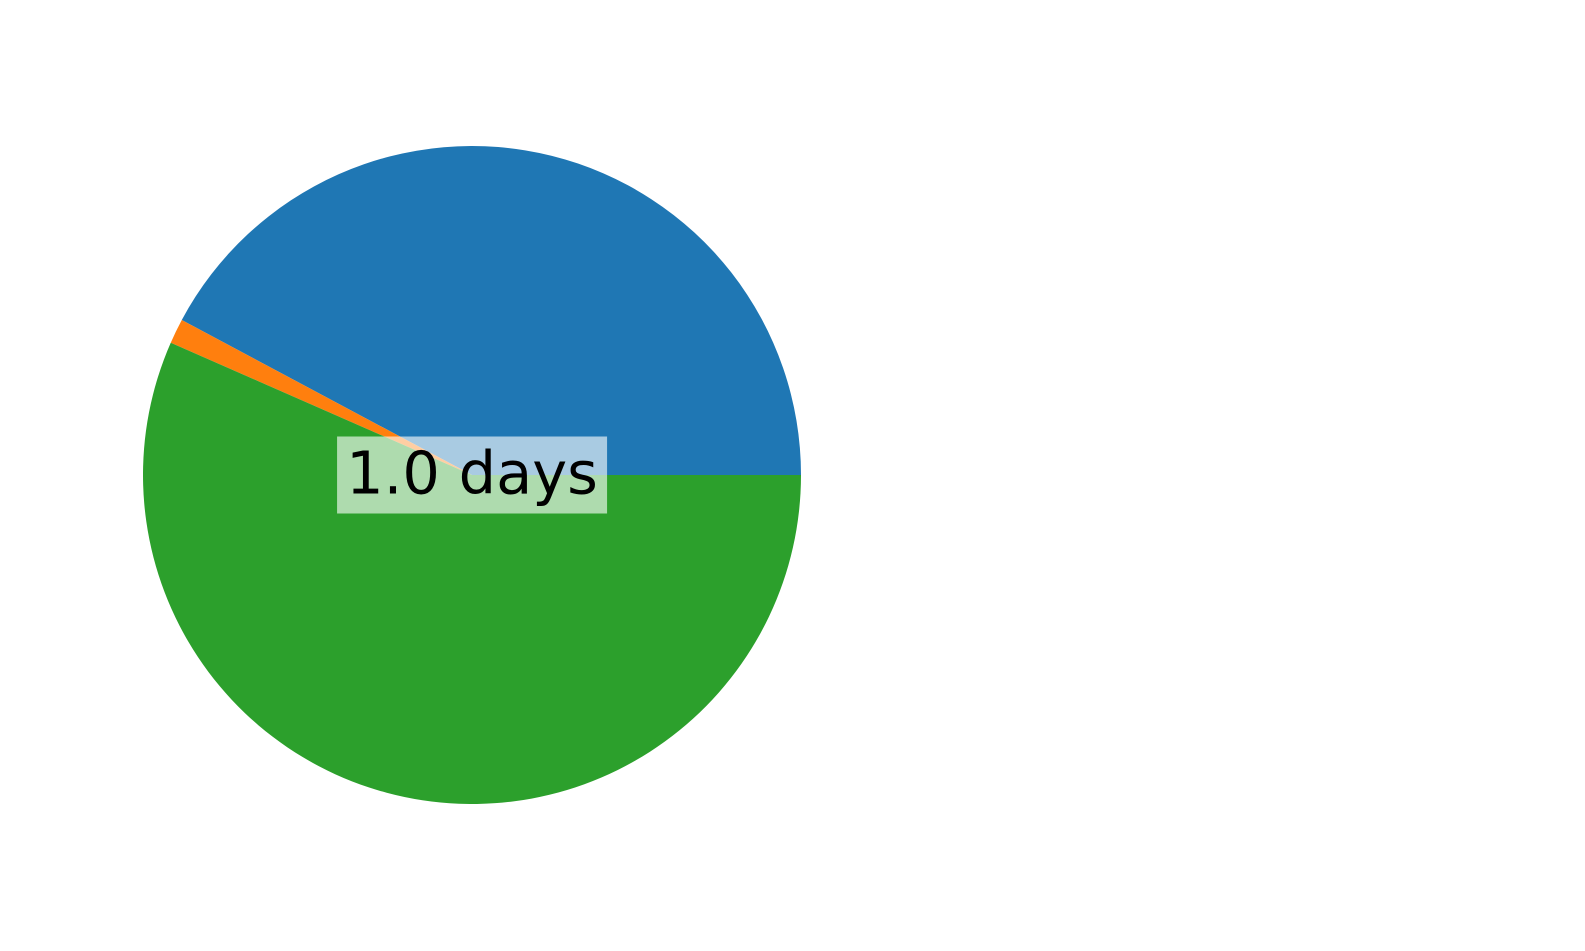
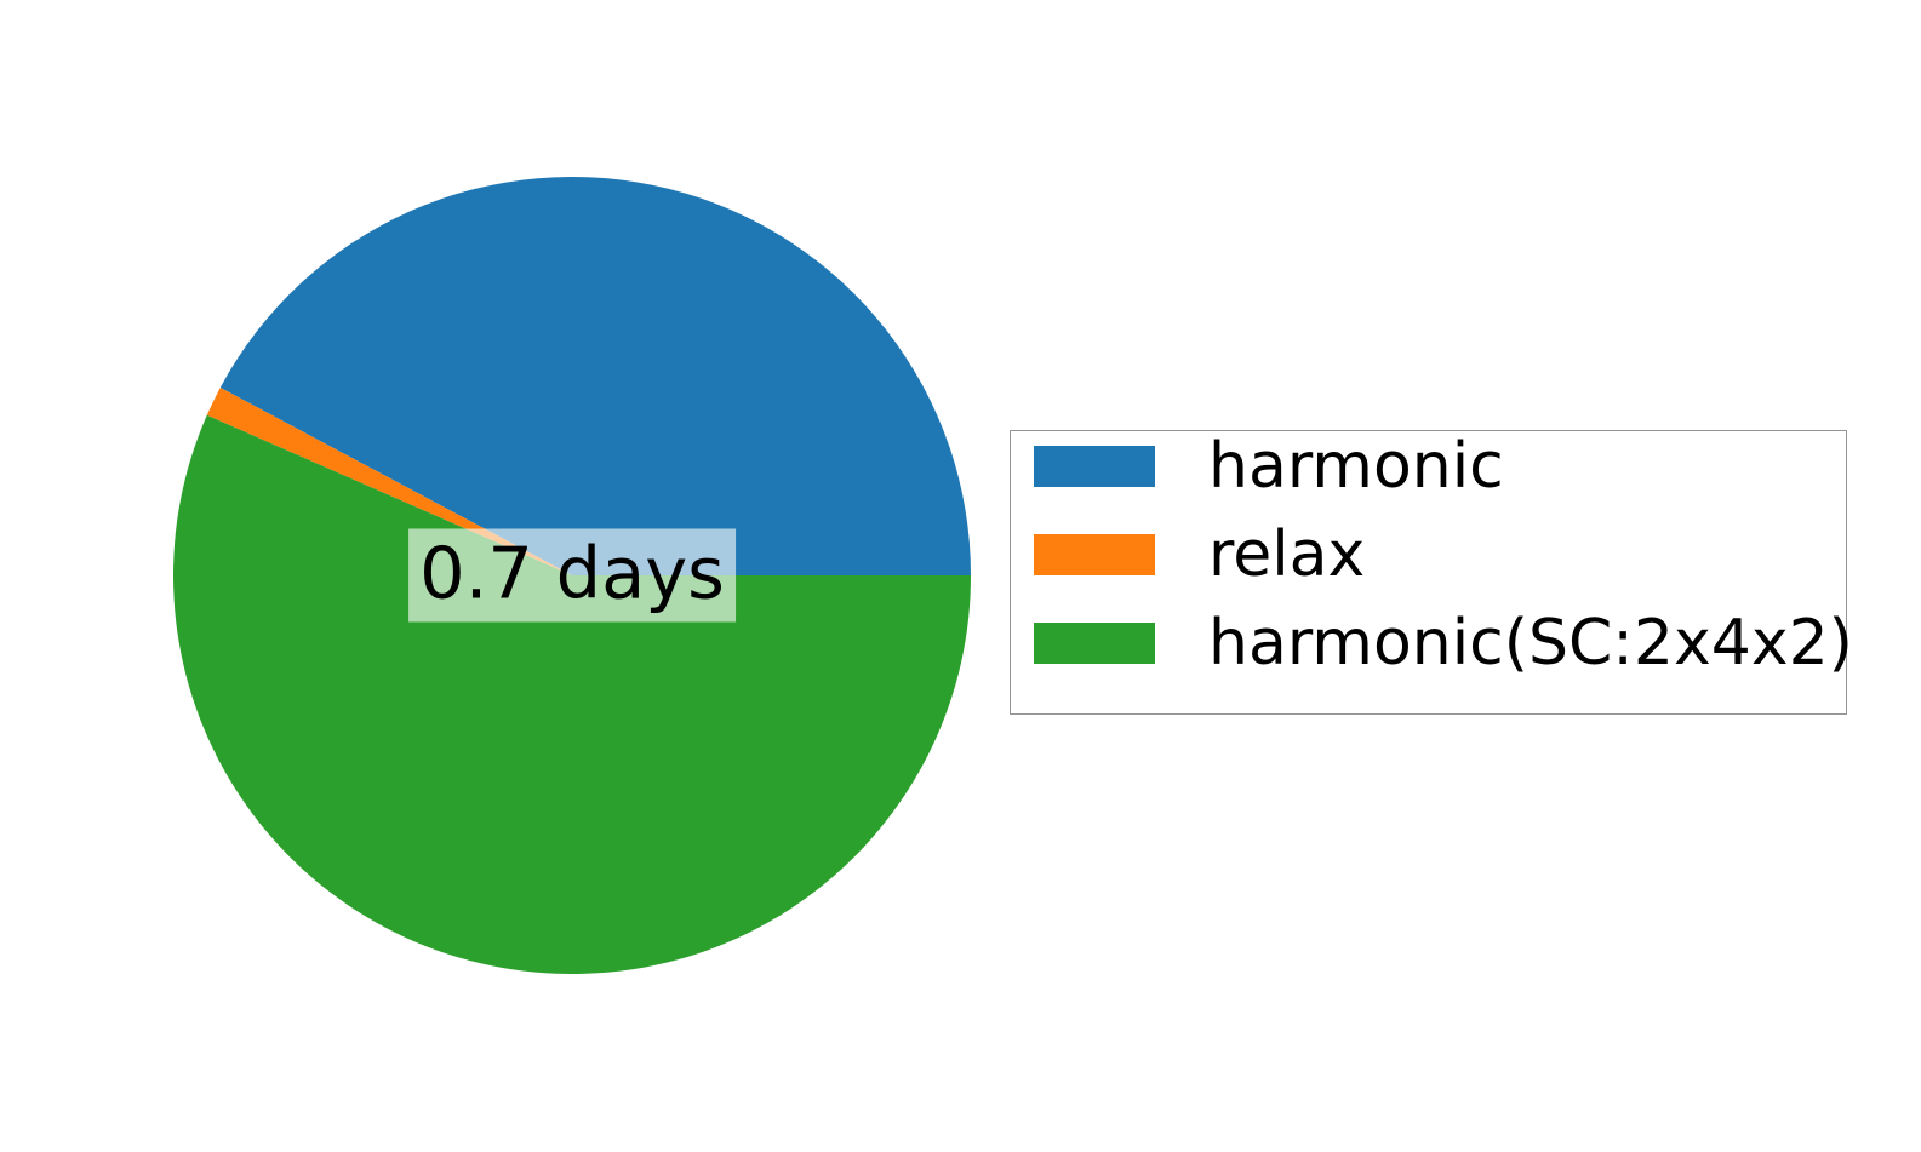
- 1.0 days
+ 0.7 days
+ harmonic
+ relax
+ harmonic(SC:2x4x2)
